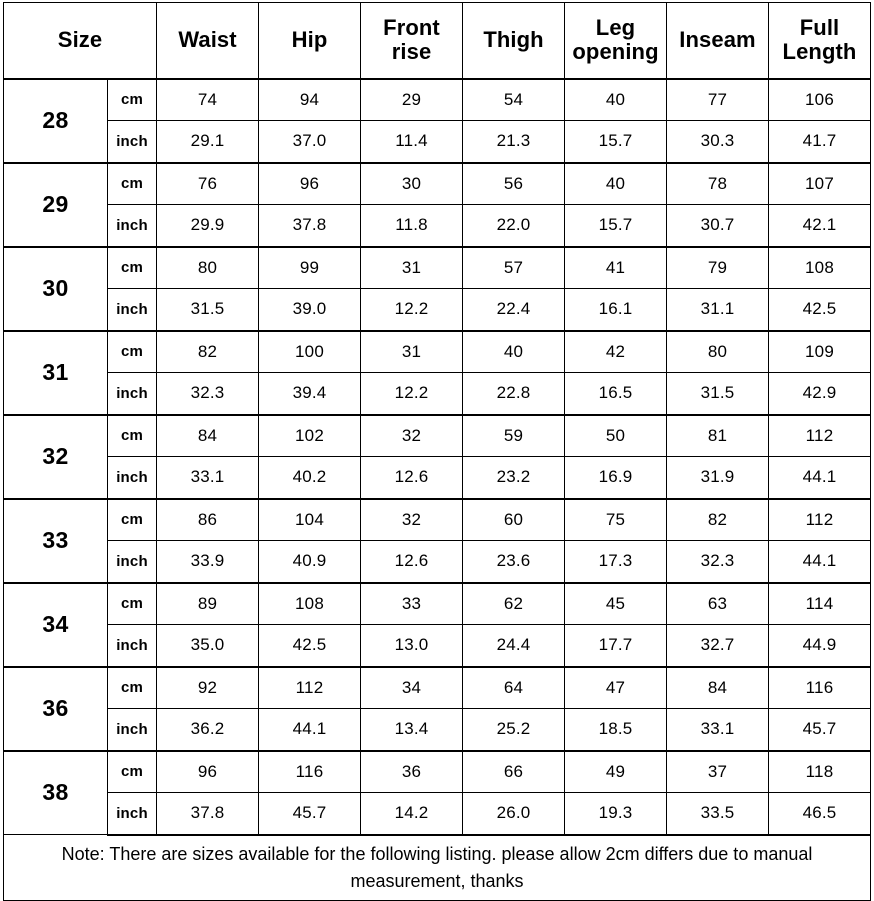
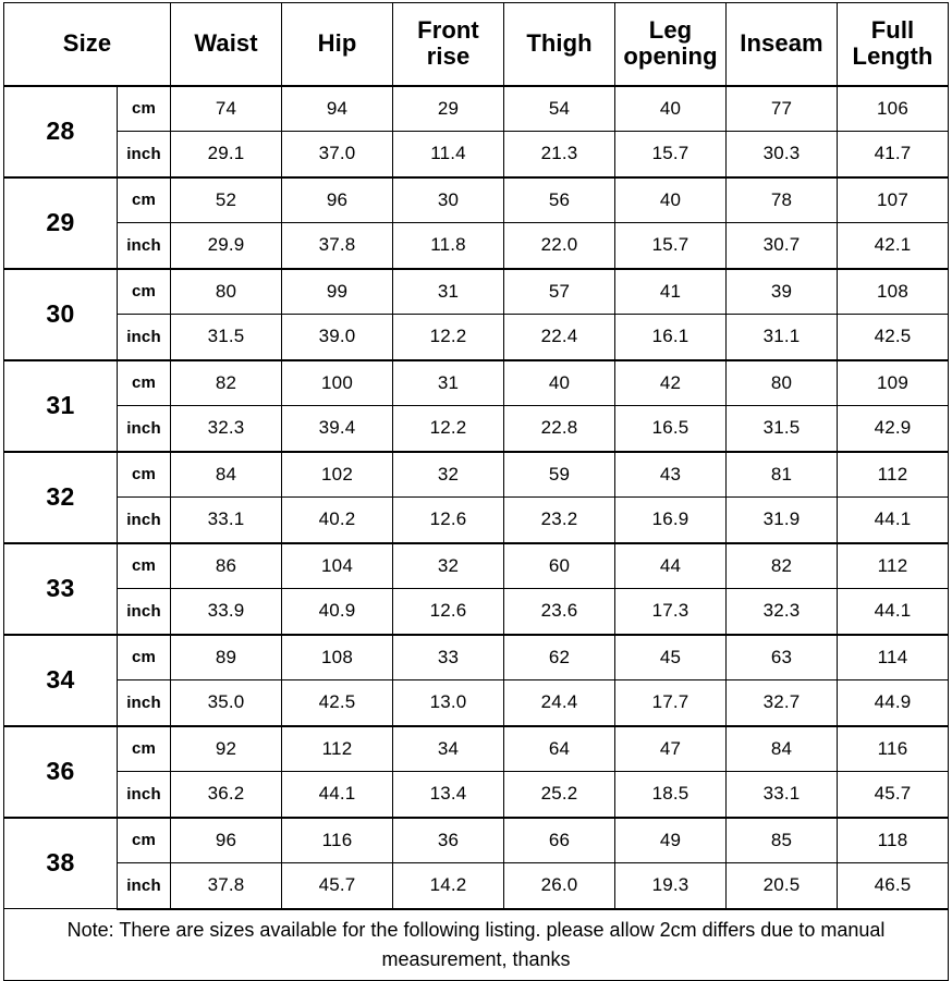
  Size	Waist	Hip	Front rise	Thigh	Leg opening	Inseam	Full Length
  28	cm	74	94	29	54	40	77	106
  inch	29.1	37.0	11.4	21.3	15.7	30.3	41.7
- 29	cm	76	96	30	56	40	78	107
+ 29	cm	52	96	30	56	40	78	107
  inch	29.9	37.8	11.8	22.0	15.7	30.7	42.1
- 30	cm	80	99	31	57	41	79	108
+ 30	cm	80	99	31	57	41	39	108
  inch	31.5	39.0	12.2	22.4	16.1	31.1	42.5
  31	cm	82	100	31	40	42	80	109
  inch	32.3	39.4	12.2	22.8	16.5	31.5	42.9
- 32	cm	84	102	32	59	50	81	112
+ 32	cm	84	102	32	59	43	81	112
  inch	33.1	40.2	12.6	23.2	16.9	31.9	44.1
- 33	cm	86	104	32	60	75	82	112
+ 33	cm	86	104	32	60	44	82	112
  inch	33.9	40.9	12.6	23.6	17.3	32.3	44.1
  34	cm	89	108	33	62	45	63	114
  inch	35.0	42.5	13.0	24.4	17.7	32.7	44.9
  36	cm	92	112	34	64	47	84	116
  inch	36.2	44.1	13.4	25.2	18.5	33.1	45.7
- 38	cm	96	116	36	66	49	37	118
+ 38	cm	96	116	36	66	49	85	118
- inch	37.8	45.7	14.2	26.0	19.3	33.5	46.5
+ inch	37.8	45.7	14.2	26.0	19.3	20.5	46.5
  Note: There are sizes available for the following listing. please allow 2cm differs due to manual measurement, thanks
